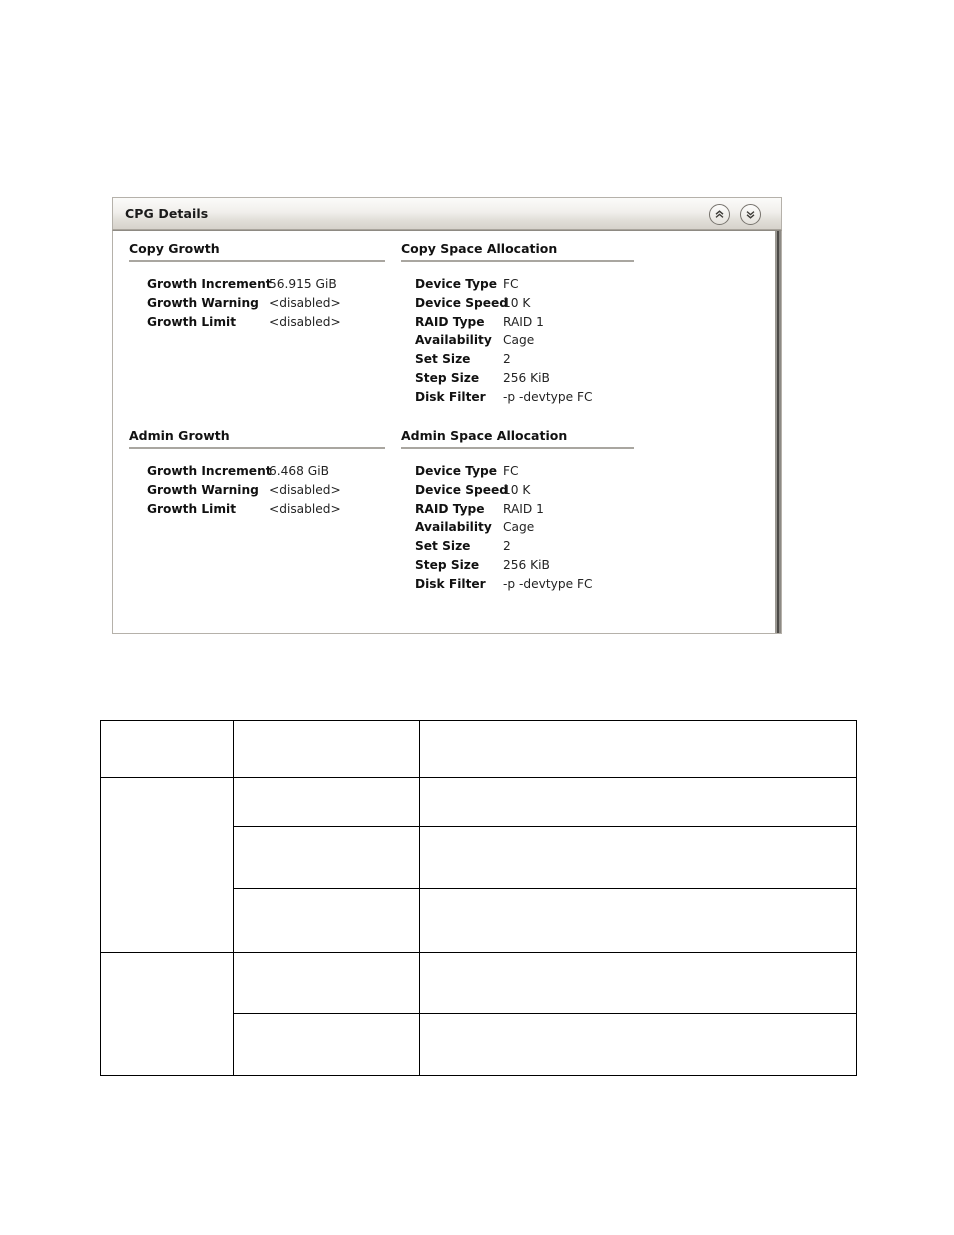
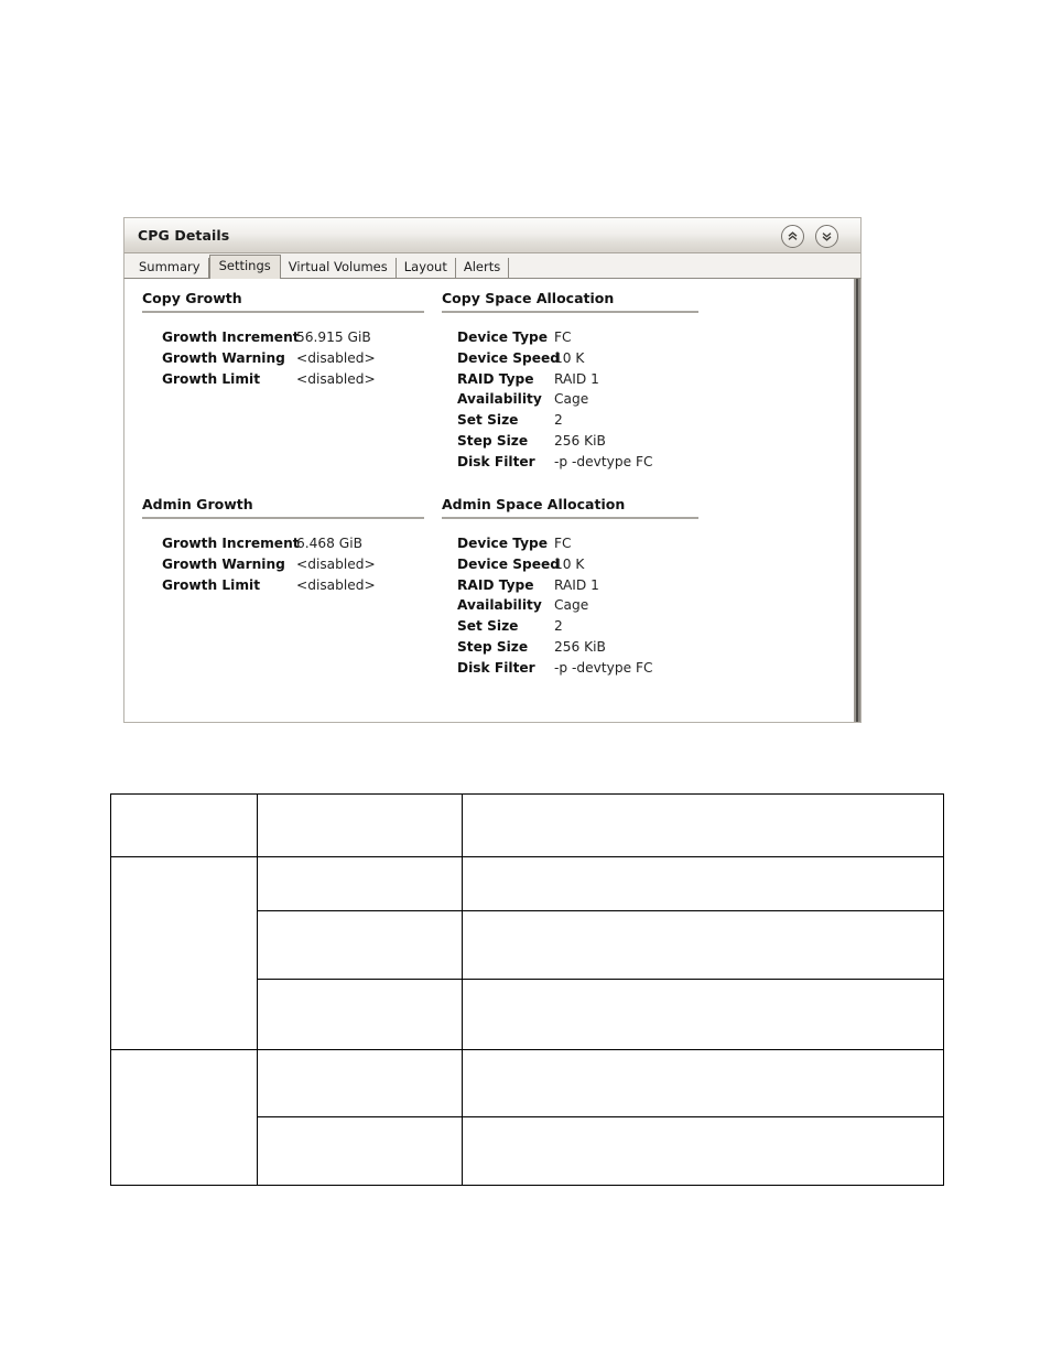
  CPG Details
+ Summary
+ Settings
+ Virtual Volumes
+ Layout
+ Alerts
  Copy Growth
  Growth Increment
  56.915 GiB
  Growth Warning
  <disabled>
  Growth Limit
  <disabled>
  Admin Growth
  Growth Increment
  6.468 GiB
  Growth Warning
  <disabled>
  Growth Limit
  <disabled>
  Copy Space Allocation
  Device Type
  FC
  Device Speed
  10 K
  RAID Type
  RAID 1
  Availability
  Cage
  Set Size
  2
  Step Size
  256 KiB
  Disk Filter
  -p -devtype FC
  Admin Space Allocation
  Device Type
  FC
  Device Speed
  10 K
  RAID Type
  RAID 1
  Availability
  Cage
  Set Size
  2
  Step Size
  256 KiB
  Disk Filter
  -p -devtype FC
